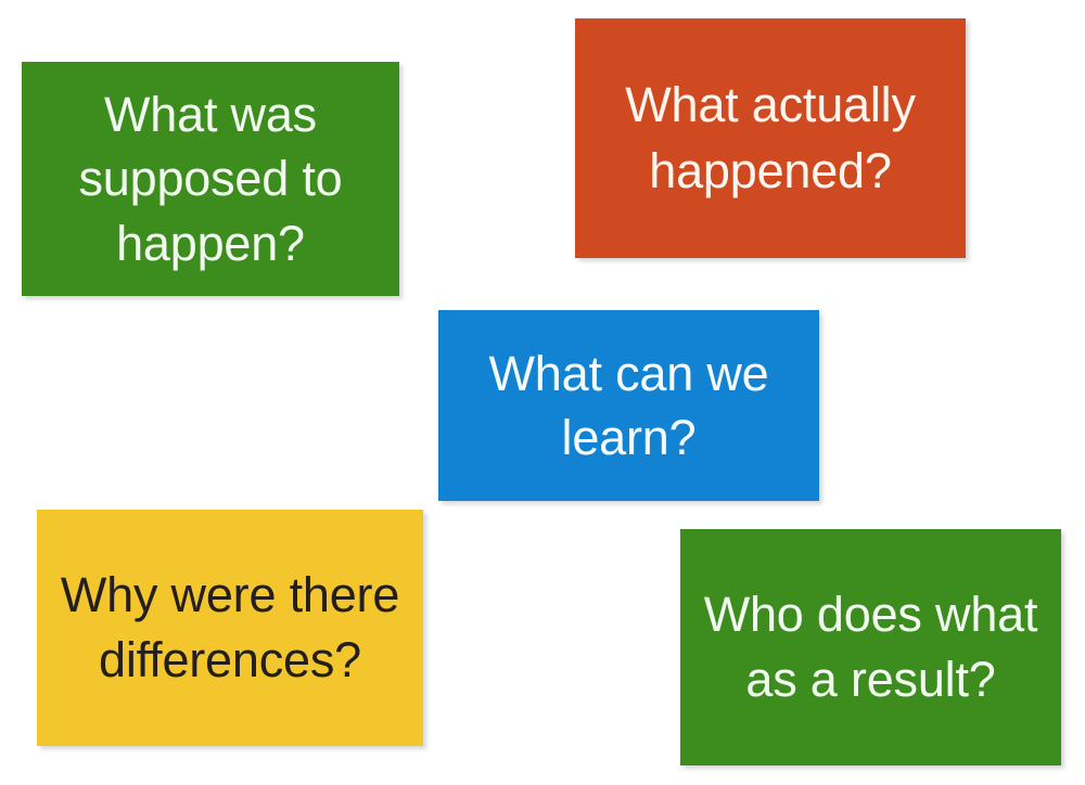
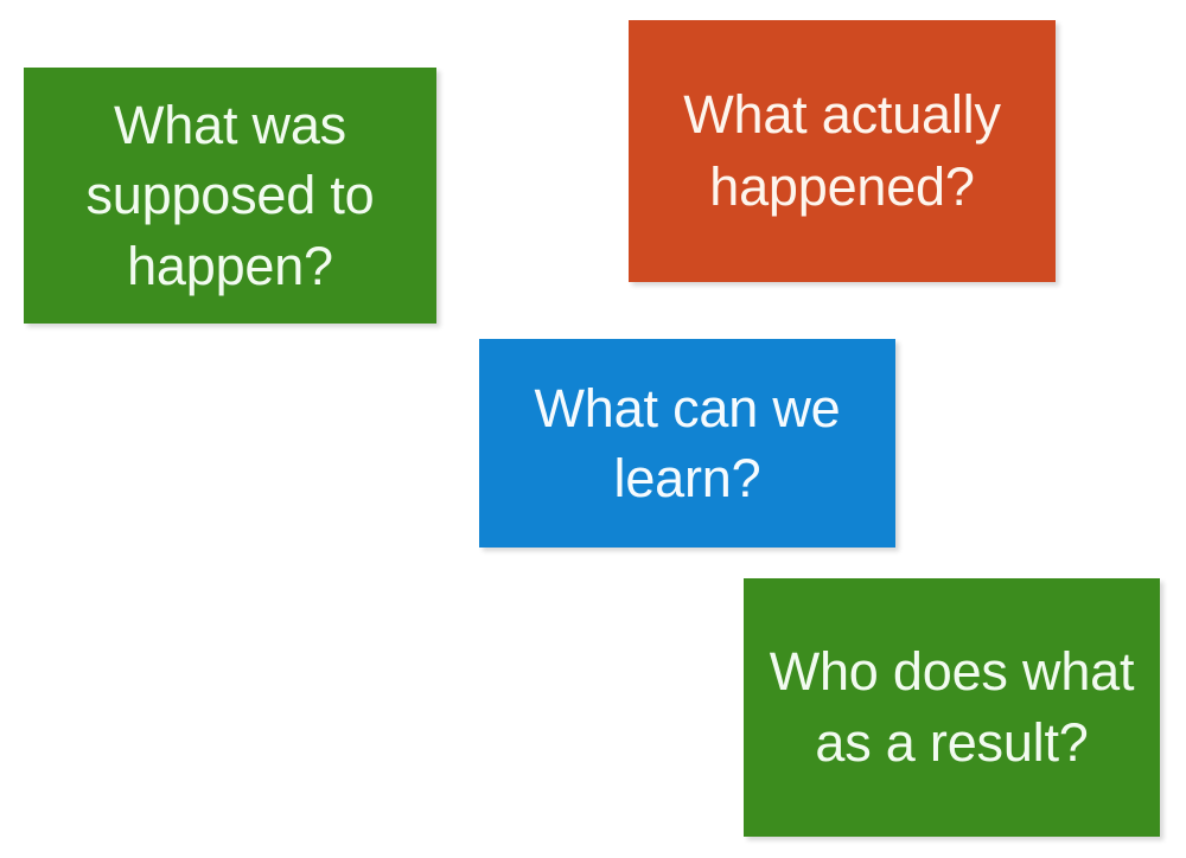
  What was
  supposed to
  happen?
  What actually
  happened?
  What can we
  learn?
- Why were there
- differences?
  Who does what
  as a result?
